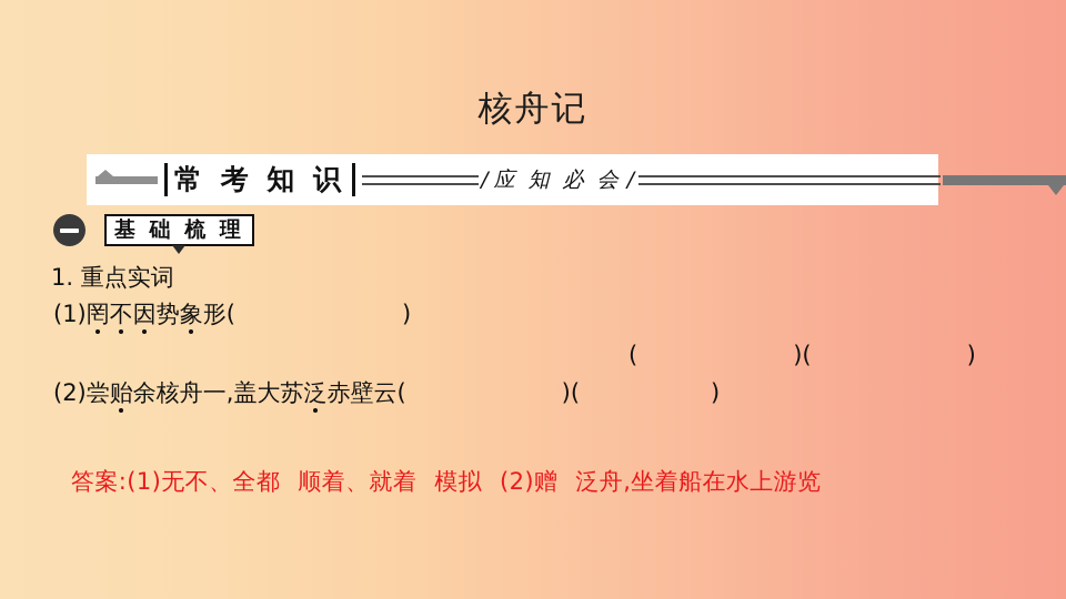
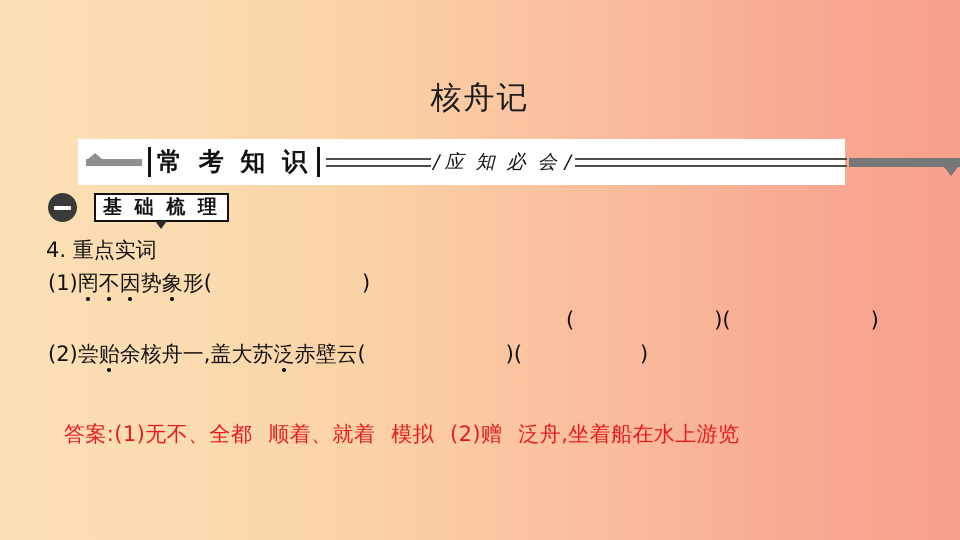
  核舟记
  常 考 知 识
  /
  应 知 必 会
  /
  基 础 梳 理
- 1. 重点实词
+ 4. 重点实词
  (1)罔不因势象形( )
  ( )( )
  (2)尝贻余核舟一,盖大苏泛赤壁云( )( )
  答案:(1)无不、全都 顺着、就着 模拟 (2)赠 泛舟,坐着船在水上游览
